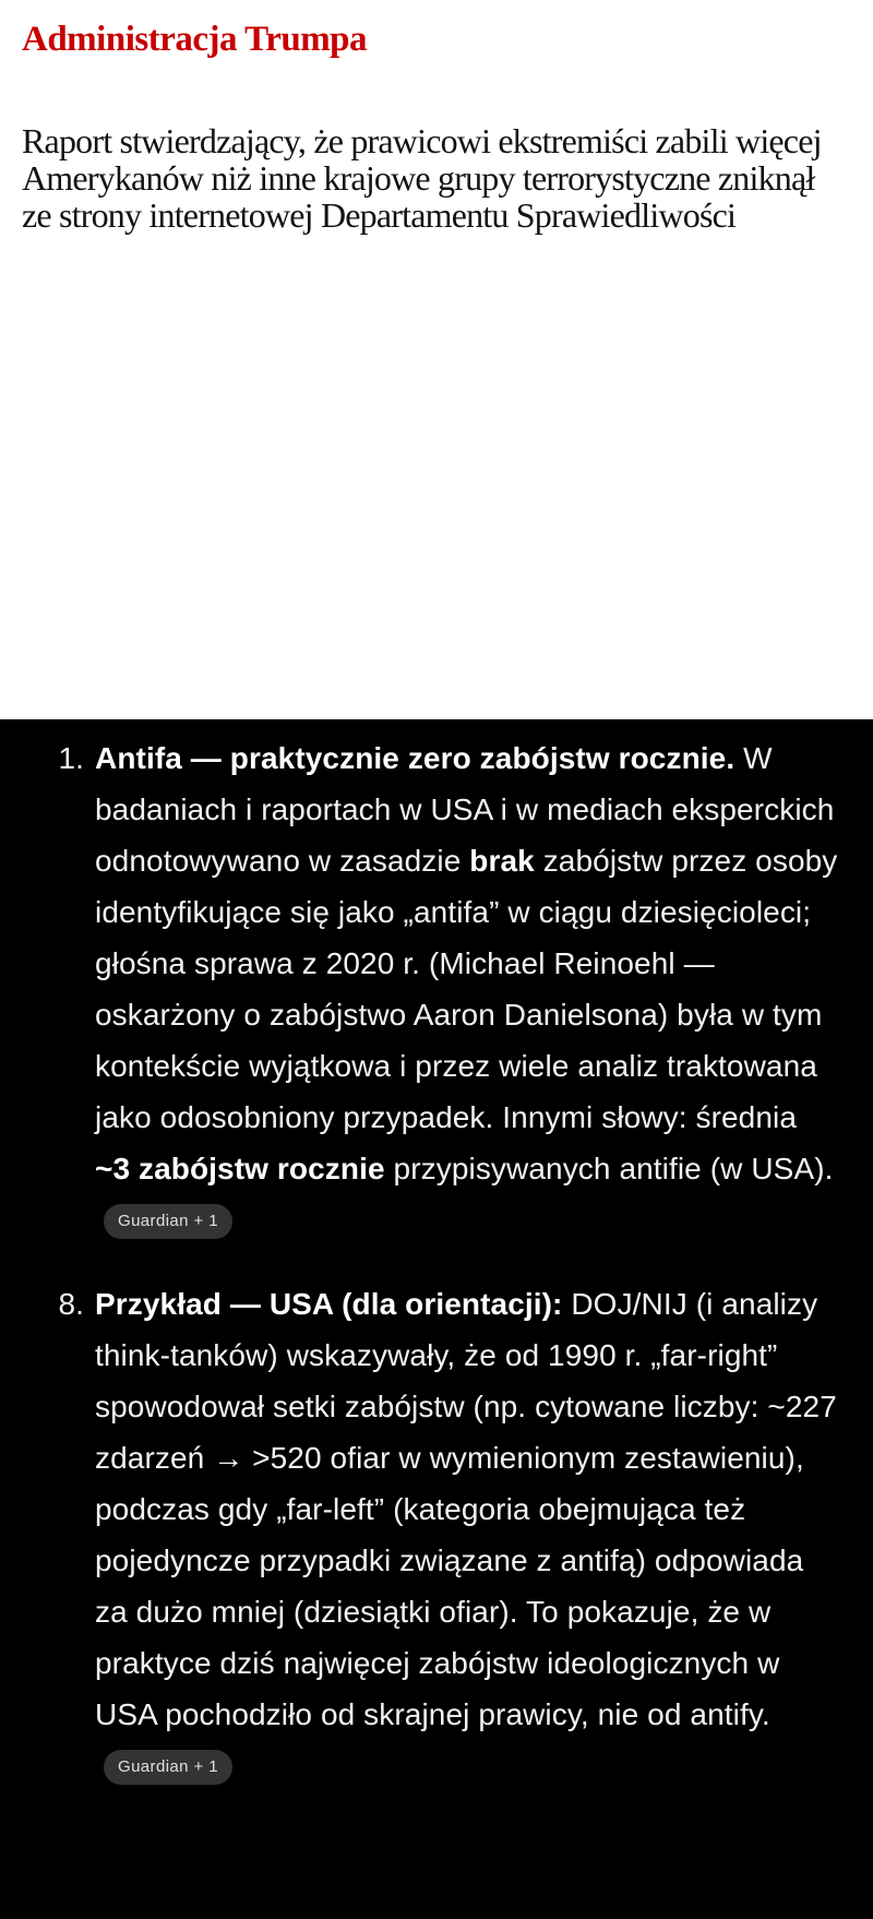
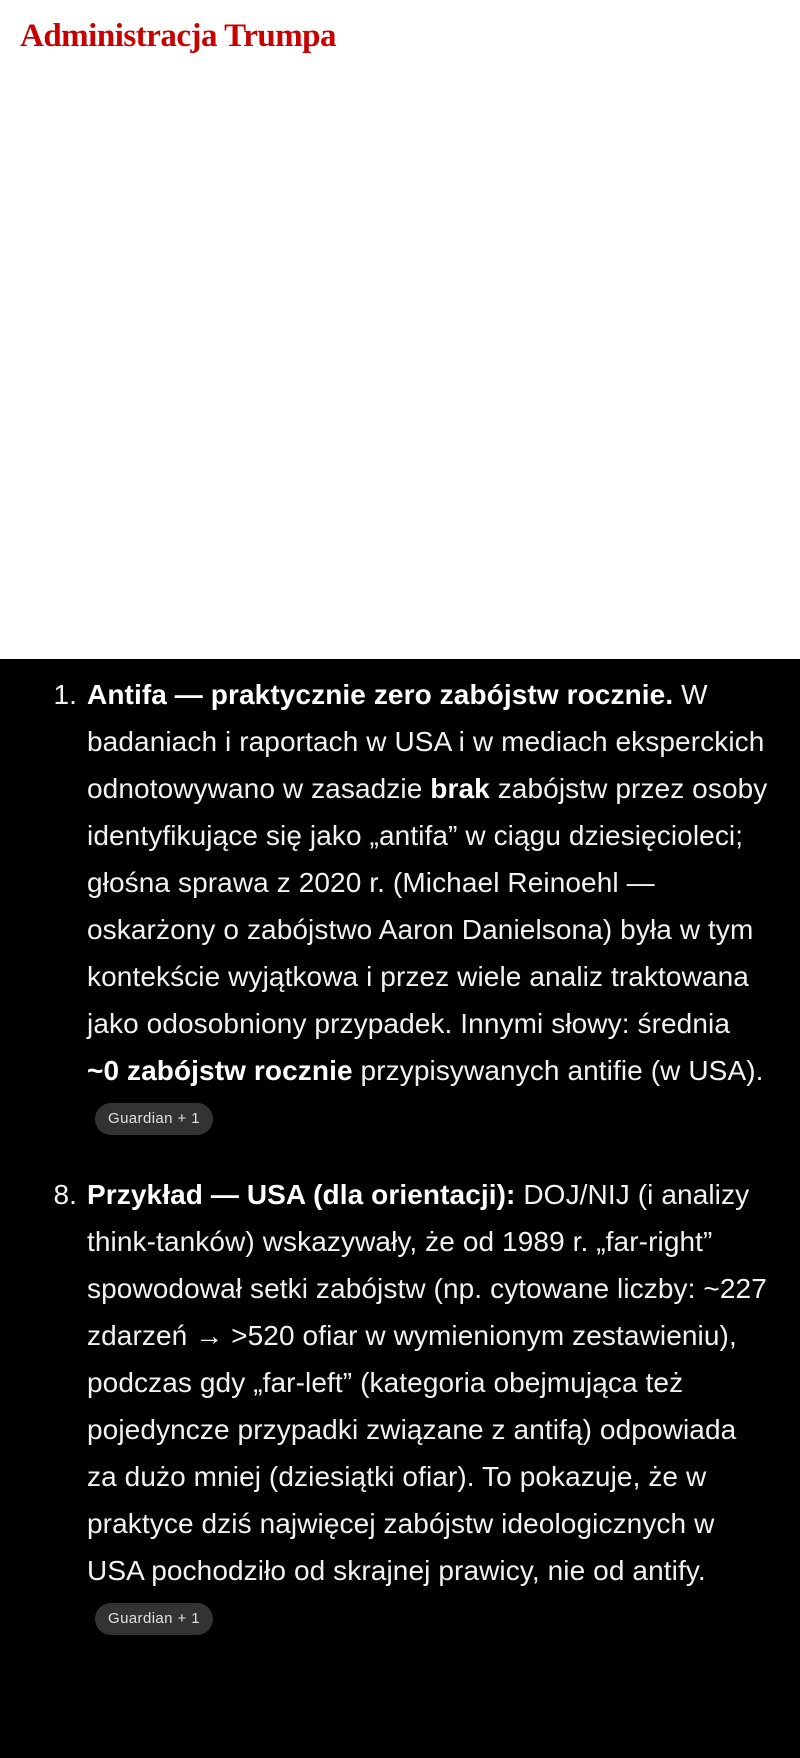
  Administracja Trumpa
- Raport stwierdzający, że prawicowi ekstremiści zabili więcej Amerykanów niż inne krajowe grupy terrorystyczne zniknął ze strony internetowej Departamentu Sprawiedliwości
  1.
- Antifa — praktycznie zero zabójstw rocznie. W badaniach i raportach w USA i w mediach eksperckich odnotowywano w zasadzie brak zabójstw przez osoby identyfikujące się jako „antifa” w ciągu dziesięcioleci; głośna sprawa z 2020 r. (Michael Reinoehl — oskarżony o zabójstwo Aaron Danielsona) była w tym kontekście wyjątkowa i przez wiele analiz traktowana jako odosobniony przypadek. Innymi słowy: średnia ~3 zabójstw rocznie przypisywanych antifie (w USA).Guardian + 1
+ Antifa — praktycznie zero zabójstw rocznie. W badaniach i raportach w USA i w mediach eksperckich odnotowywano w zasadzie brak zabójstw przez osoby identyfikujące się jako „antifa” w ciągu dziesięcioleci; głośna sprawa z 2020 r. (Michael Reinoehl — oskarżony o zabójstwo Aaron Danielsona) była w tym kontekście wyjątkowa i przez wiele analiz traktowana jako odosobniony przypadek. Innymi słowy: średnia ~0 zabójstw rocznie przypisywanych antifie (w USA).Guardian + 1
  8.
- Przykład — USA (dla orientacji): DOJ/NIJ (i analizy think-tanków) wskazywały, że od 1990 r. „far-right” spowodował setki zabójstw (np. cytowane liczby: ~227 zdarzeń → >520 ofiar w wymienionym zestawieniu), podczas gdy „far-left” (kategoria obejmująca też pojedyncze przypadki związane z antifą) odpowiada za dużo mniej (dziesiątki ofiar). To pokazuje, że w praktyce dziś najwięcej zabójstw ideologicznych w USA pochodziło od skrajnej prawicy, nie od antify.Guardian + 1
+ Przykład — USA (dla orientacji): DOJ/NIJ (i analizy think-tanków) wskazywały, że od 1989 r. „far-right” spowodował setki zabójstw (np. cytowane liczby: ~227 zdarzeń → >520 ofiar w wymienionym zestawieniu), podczas gdy „far-left” (kategoria obejmująca też pojedyncze przypadki związane z antifą) odpowiada za dużo mniej (dziesiątki ofiar). To pokazuje, że w praktyce dziś najwięcej zabójstw ideologicznych w USA pochodziło od skrajnej prawicy, nie od antify.Guardian + 1
